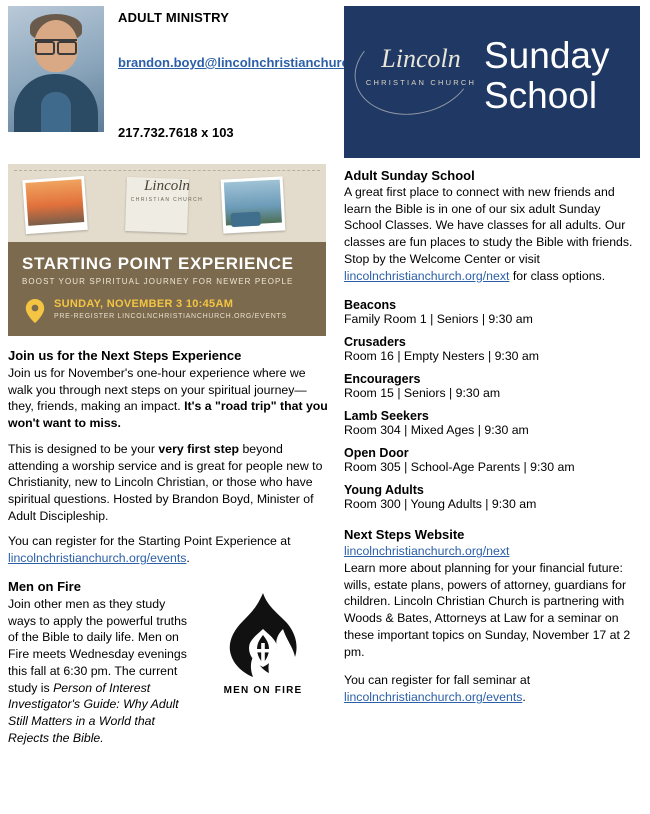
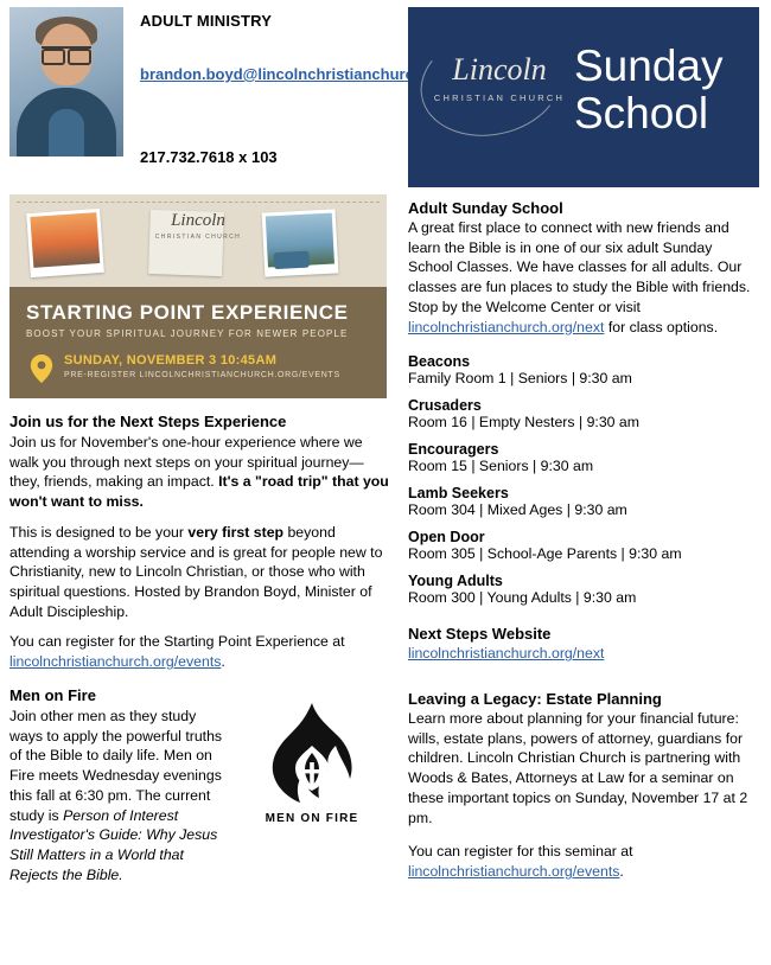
  ADULT MINISTRY
  brandon.boyd@lincolnchristianchur
  217.732.7618 x 103
  Lincoln
  STARTING POINT EXPERIENCE
  BOOST YOUR SPIRITUAL JOURNEY FOR NEWER PEOPLE
  SUNDAY, NOVEMBER 3 10:45AM
  Join us for the Next Steps Experience
  Join us for November's one-hour experience where we walk you through next steps on your spiritual journey—they, friends, making an impact. It's a "road trip" that you won't want to miss.
- This is designed to be your very first step beyond attending a worship service and is great for people new to Christianity, new to Lincoln Christian, or those who have spiritual questions. Hosted by Brandon Boyd, Minister of Adult Discipleship.
+ This is designed to be your very first step beyond attending a worship service and is great for people new to Christianity, new to Lincoln Christian, or those who with spiritual questions. Hosted by Brandon Boyd, Minister of Adult Discipleship.
  You can register for the Starting Point Experience at lincolnchristianchurch.org/events.
  Men on Fire
- Join other men as they study ways to apply the powerful truths of the Bible to daily life. Men on Fire meets Wednesday evenings this fall at 6:30 pm. The current study is Person of Interest Investigator's Guide: Why Adult Still Matters in a World that Rejects the Bible.
+ Join other men as they study ways to apply the powerful truths of the Bible to daily life. Men on Fire meets Wednesday evenings this fall at 6:30 pm. The current study is Person of Interest Investigator's Guide: Why Jesus Still Matters in a World that Rejects the Bible.
  MEN ON FIRE
  Lincoln
  CHRISTIAN CHURCH
  Sunday
  School
  Adult Sunday School
  A great first place to connect with new friends and learn the Bible is in one of our six adult Sunday School Classes. We have classes for all adults. Our classes are fun places to study the Bible with friends. Stop by the Welcome Center or visit lincolnchristianchurch.org/next for class options.
  Beacons
  Family Room 1 | Seniors | 9:30 am
  Crusaders
  Room 16 | Empty Nesters | 9:30 am
  Encouragers
  Room 15 | Seniors | 9:30 am
  Lamb Seekers
  Room 304 | Mixed Ages | 9:30 am
  Open Door
  Room 305 | School-Age Parents | 9:30 am
  Young Adults
  Room 300 | Young Adults | 9:30 am
  Next Steps Website
  lincolnchristianchurch.org/next
+ Leaving a Legacy: Estate Planning
  Learn more about planning for your financial future: wills, estate plans, powers of attorney, guardians for children. Lincoln Christian Church is partnering with Woods & Bates, Attorneys at Law for a seminar on these important topics on Sunday, November 17 at 2 pm.
- You can register for fall seminar at lincolnchristianchurch.org/events.
+ You can register for this seminar at lincolnchristianchurch.org/events.
